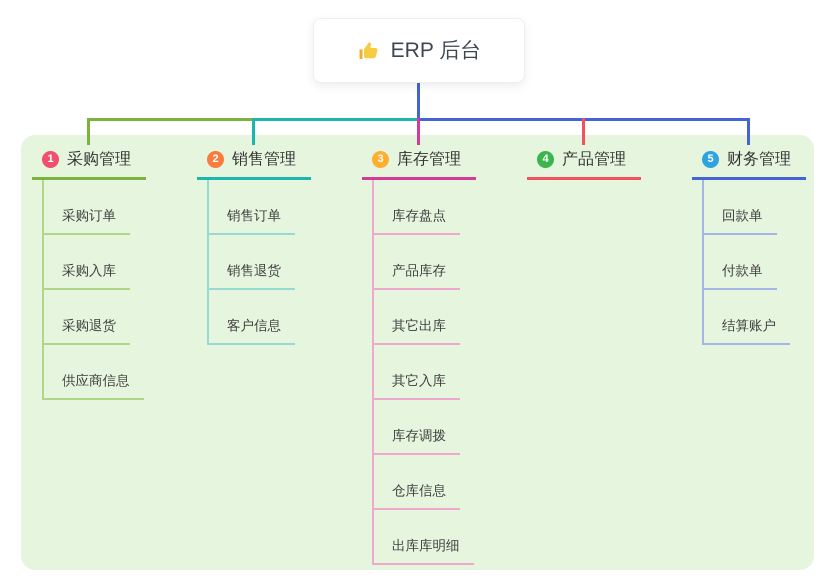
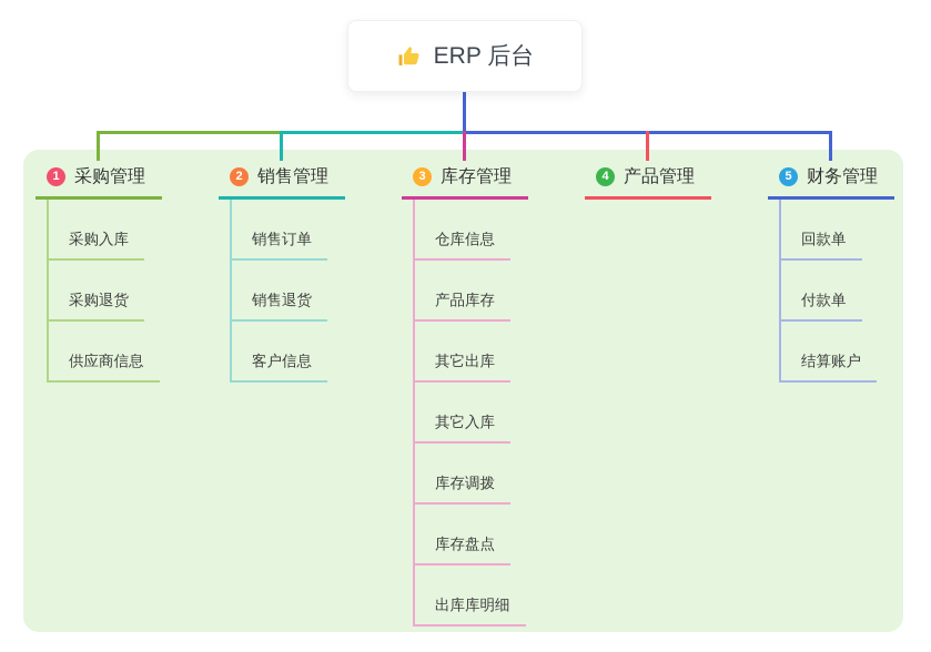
  ERP 后台
  1
  采购管理
- 采购订单
  采购入库
  采购退货
  供应商信息
  2
  销售管理
  销售订单
  销售退货
  客户信息
  3
  库存管理
- 库存盘点
+ 仓库信息
  产品库存
  其它出库
  其它入库
  库存调拨
- 仓库信息
+ 库存盘点
  出库库明细
  4
  产品管理
  5
  财务管理
  回款单
  付款单
  结算账户
